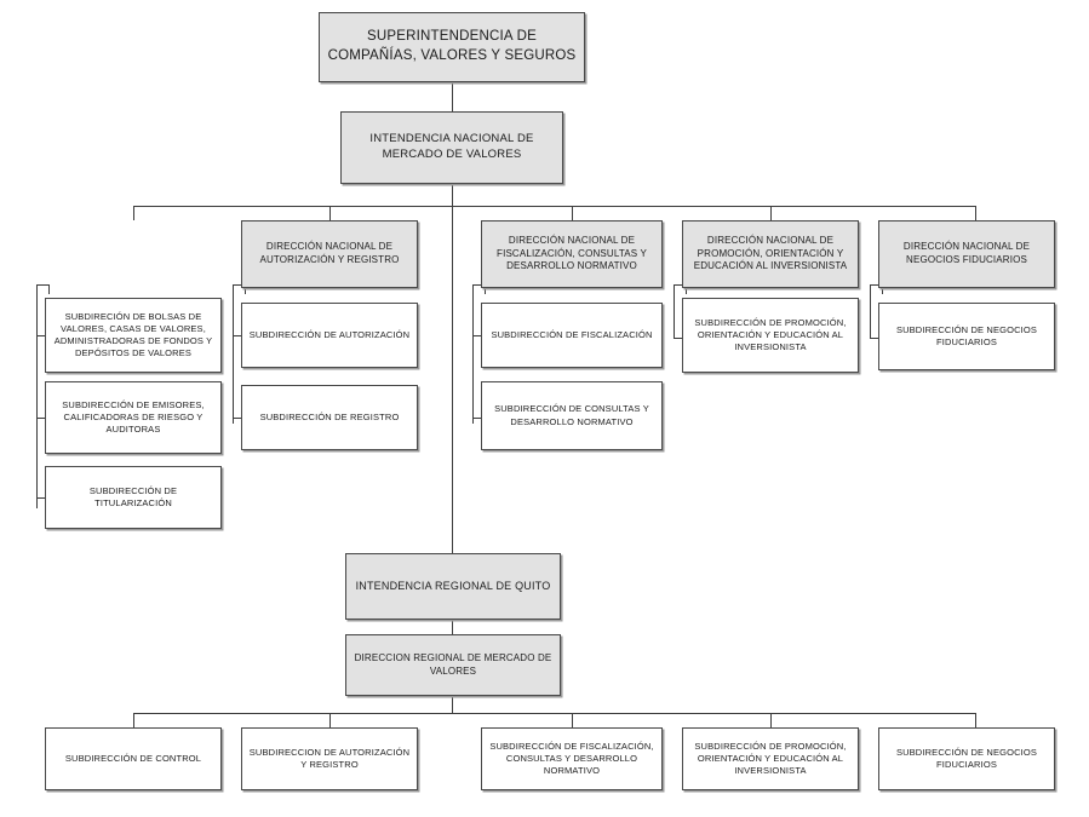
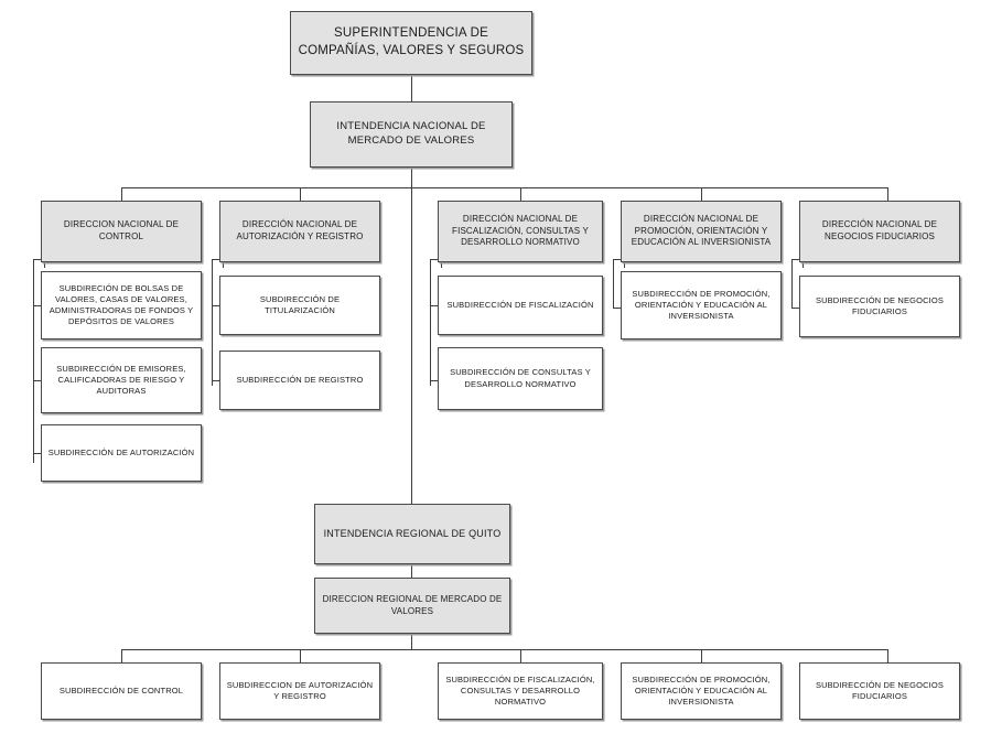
  SUPERINTENDENCIA DE COMPAÑÍAS, VALORES Y SEGUROS
  INTENDENCIA NACIONAL DE MERCADO DE VALORES
+ DIRECCION NACIONAL DE CONTROL
  SUBDIRECIÓN DE BOLSAS DE VALORES, CASAS DE VALORES, ADMINISTRADORAS DE FONDOS Y DEPÓSITOS DE VALORES
  SUBDIRECCIÓN DE EMISORES, CALIFICADORAS DE RIESGO Y AUDITORAS
- SUBDIRECCIÓN DE TITULARIZACIÓN
+ SUBDIRECCIÓN DE AUTORIZACIÓN
  DIRECCIÓN NACIONAL DE AUTORIZACIÓN Y REGISTRO
- SUBDIRECCIÓN DE AUTORIZACIÓN
+ SUBDIRECCIÓN DE TITULARIZACIÓN
  SUBDIRECCIÓN DE REGISTRO
  DIRECCIÓN NACIONAL DE FISCALIZACIÓN, CONSULTAS Y DESARROLLO NORMATIVO
  SUBDIRECCIÓN DE FISCALIZACIÓN
  SUBDIRECCIÓN DE CONSULTAS Y DESARROLLO NORMATIVO
  DIRECCIÓN NACIONAL DE PROMOCIÓN, ORIENTACIÓN Y EDUCACIÓN AL INVERSIONISTA
  SUBDIRECCIÓN DE PROMOCIÓN, ORIENTACIÓN Y EDUCACIÓN AL INVERSIONISTA
  DIRECCIÓN NACIONAL DE NEGOCIOS FIDUCIARIOS
  SUBDIRECCIÓN DE NEGOCIOS FIDUCIARIOS
  INTENDENCIA REGIONAL DE QUITO
  DIRECCION REGIONAL DE MERCADO DE VALORES
  SUBDIRECCIÓN DE CONTROL
  SUBDIRECCION DE AUTORIZACIÓN Y REGISTRO
  SUBDIRECCIÓN DE FISCALIZACIÓN, CONSULTAS Y DESARROLLO NORMATIVO
  SUBDIRECCIÓN DE PROMOCIÓN, ORIENTACIÓN Y EDUCACIÓN AL INVERSIONISTA
  SUBDIRECCIÓN DE NEGOCIOS FIDUCIARIOS
